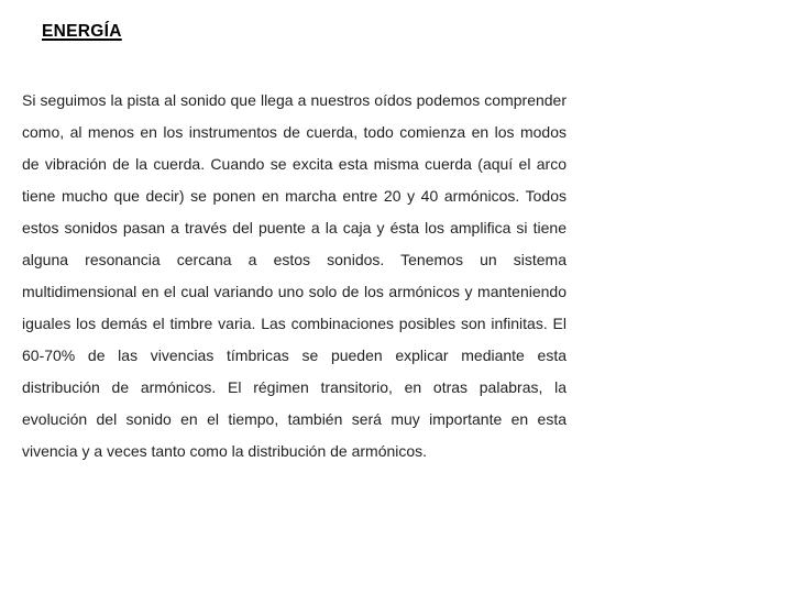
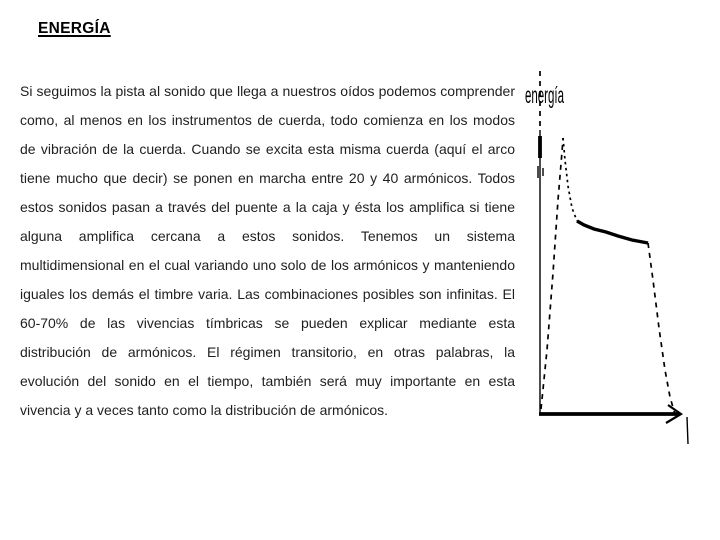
  ENERGÍA
- Si seguimos la pista al sonido que llega a nuestros oídos podemos comprender como, al menos en los instrumentos de cuerda, todo comienza en los modos de vibración de la cuerda. Cuando se excita esta misma cuerda (aquí el arco tiene mucho que decir) se ponen en marcha entre 20 y 40 armónicos. Todos estos sonidos pasan a través del puente a la caja y ésta los amplifica si tiene alguna resonancia cercana a estos sonidos. Tenemos un sistema multidimensional en el cual variando uno solo de los armónicos y manteniendo iguales los demás el timbre varia. Las combinaciones posibles son infinitas. El 60-70% de las vivencias tímbricas se pueden explicar mediante esta distribución de armónicos. El régimen transitorio, en otras palabras, la evolución del sonido en el tiempo, también será muy importante en esta vivencia y a veces tanto como la distribución de armónicos.
+ Si seguimos la pista al sonido que llega a nuestros oídos podemos comprender como, al menos en los instrumentos de cuerda, todo comienza en los modos de vibración de la cuerda. Cuando se excita esta misma cuerda (aquí el arco tiene mucho que decir) se ponen en marcha entre 20 y 40 armónicos. Todos estos sonidos pasan a través del puente a la caja y ésta los amplifica si tiene alguna amplifica cercana a estos sonidos. Tenemos un sistema multidimensional en el cual variando uno solo de los armónicos y manteniendo iguales los demás el timbre varia. Las combinaciones posibles son infinitas. El 60-70% de las vivencias tímbricas se pueden explicar mediante esta distribución de armónicos. El régimen transitorio, en otras palabras, la evolución del sonido en el tiempo, también será muy importante en esta vivencia y a veces tanto como la distribución de armónicos.
+ energía
